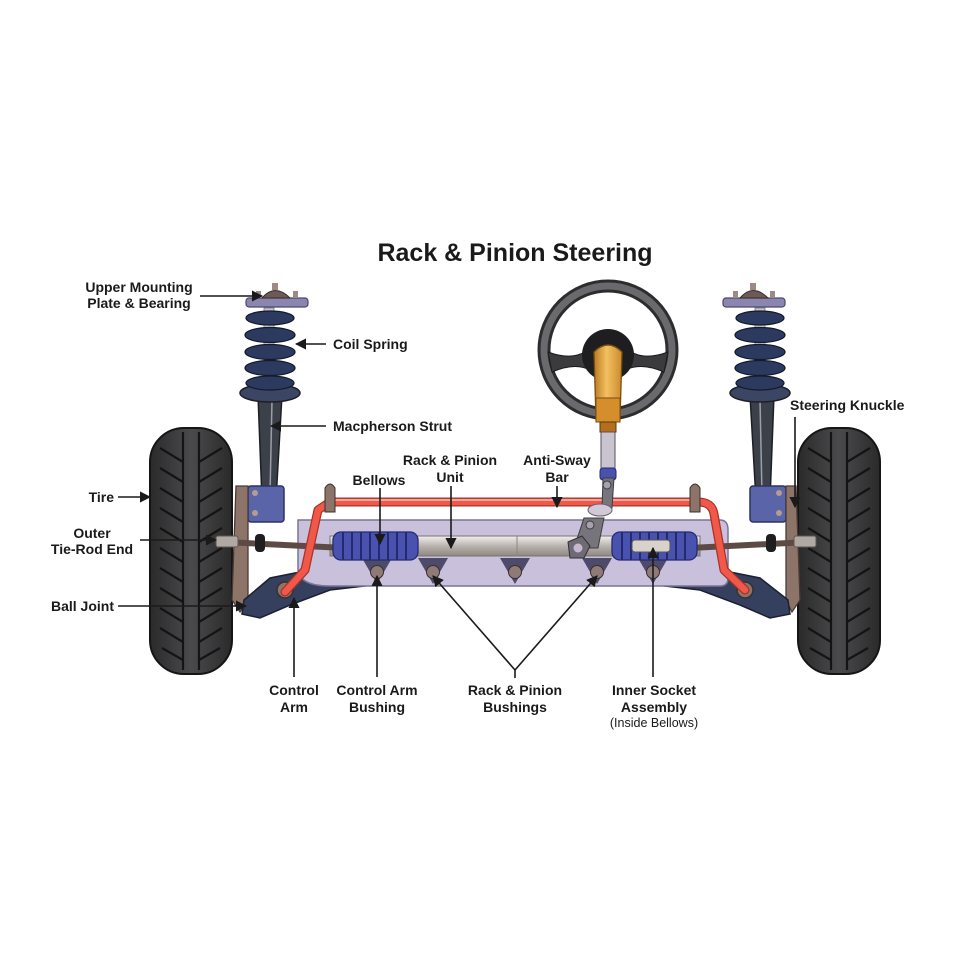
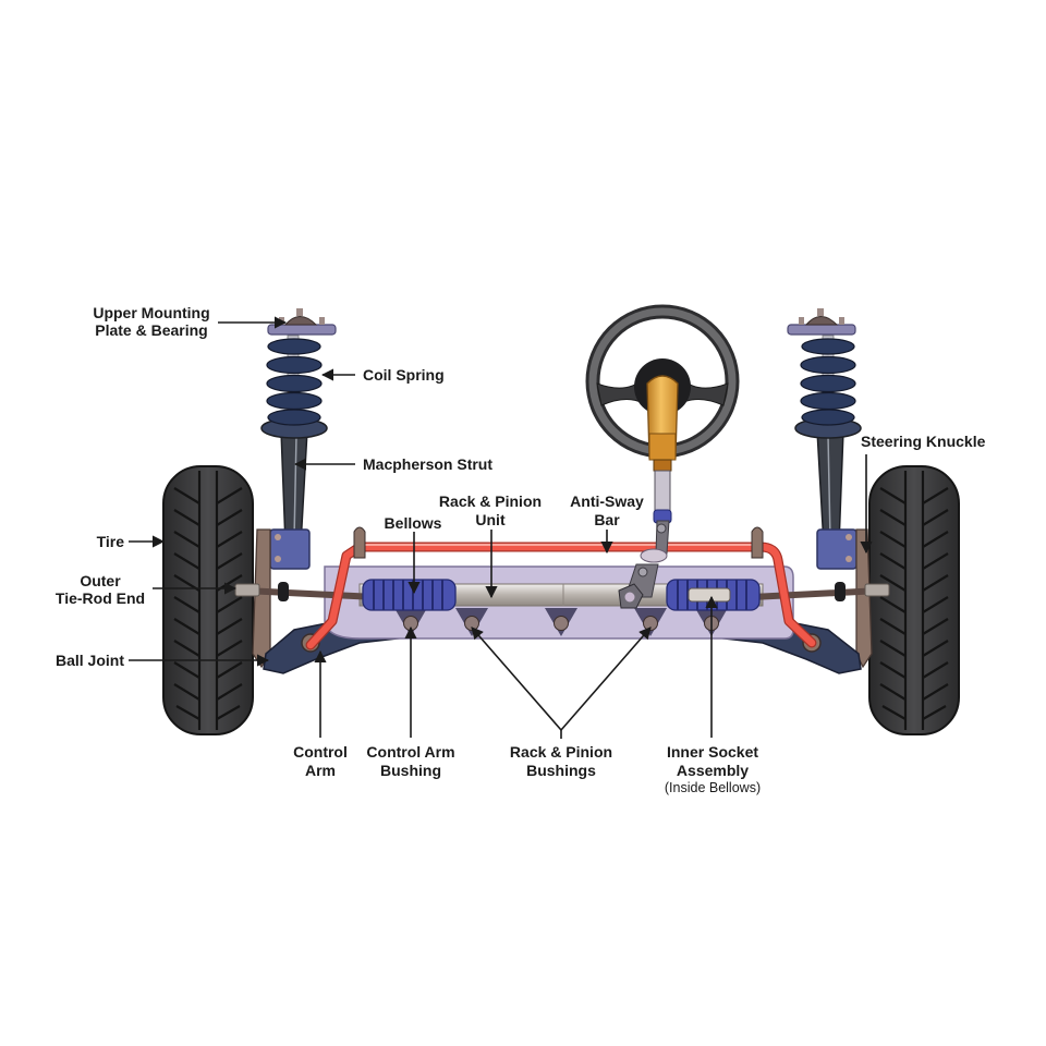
- Rack & Pinion Steering
  Upper Mounting
  Plate & Bearing
  Coil Spring
  Macpherson Strut
  Rack & Pinion
  Unit
  Anti-Sway
  Bar
  Bellows
  Steering Knuckle
  Tire
  Outer
  Tie-Rod End
  Ball Joint
  Control
  Arm
  Control Arm
  Bushing
  Rack & Pinion
  Bushings
  Inner Socket
  Assembly
  (Inside Bellows)
